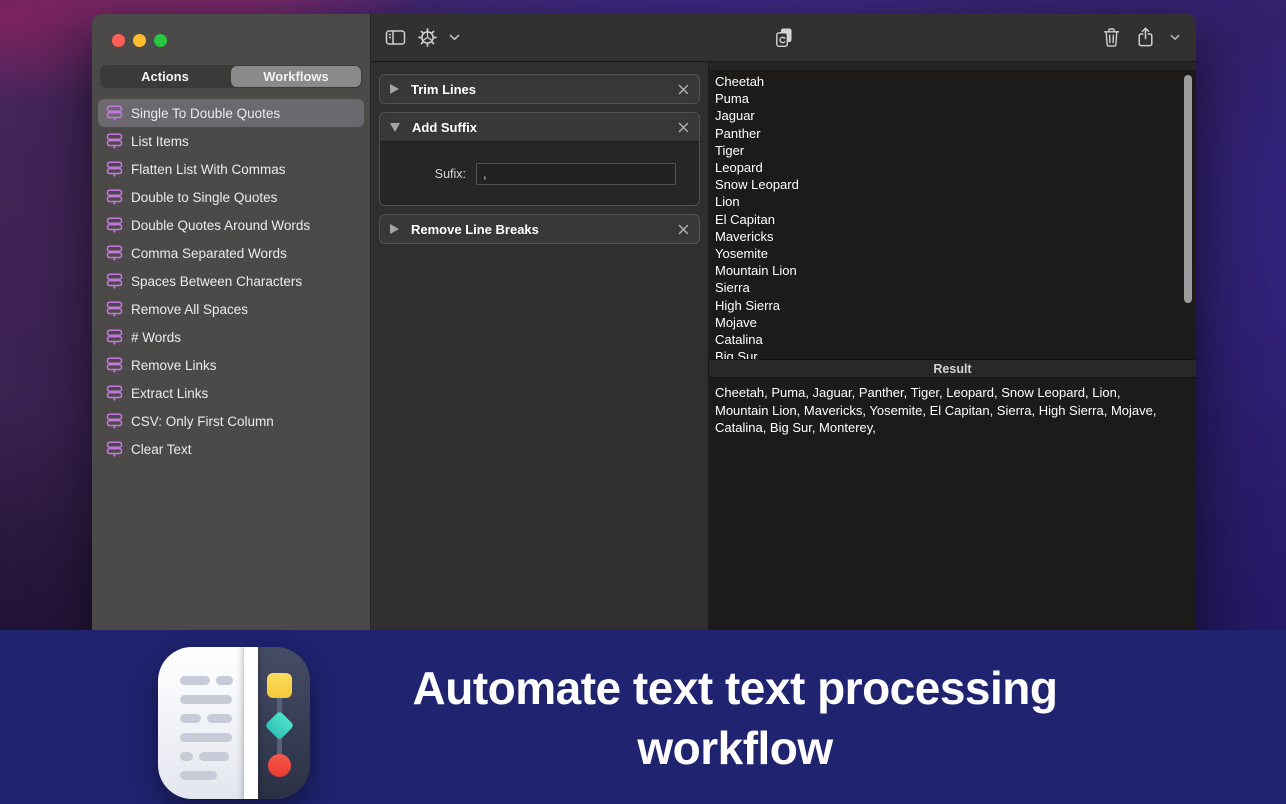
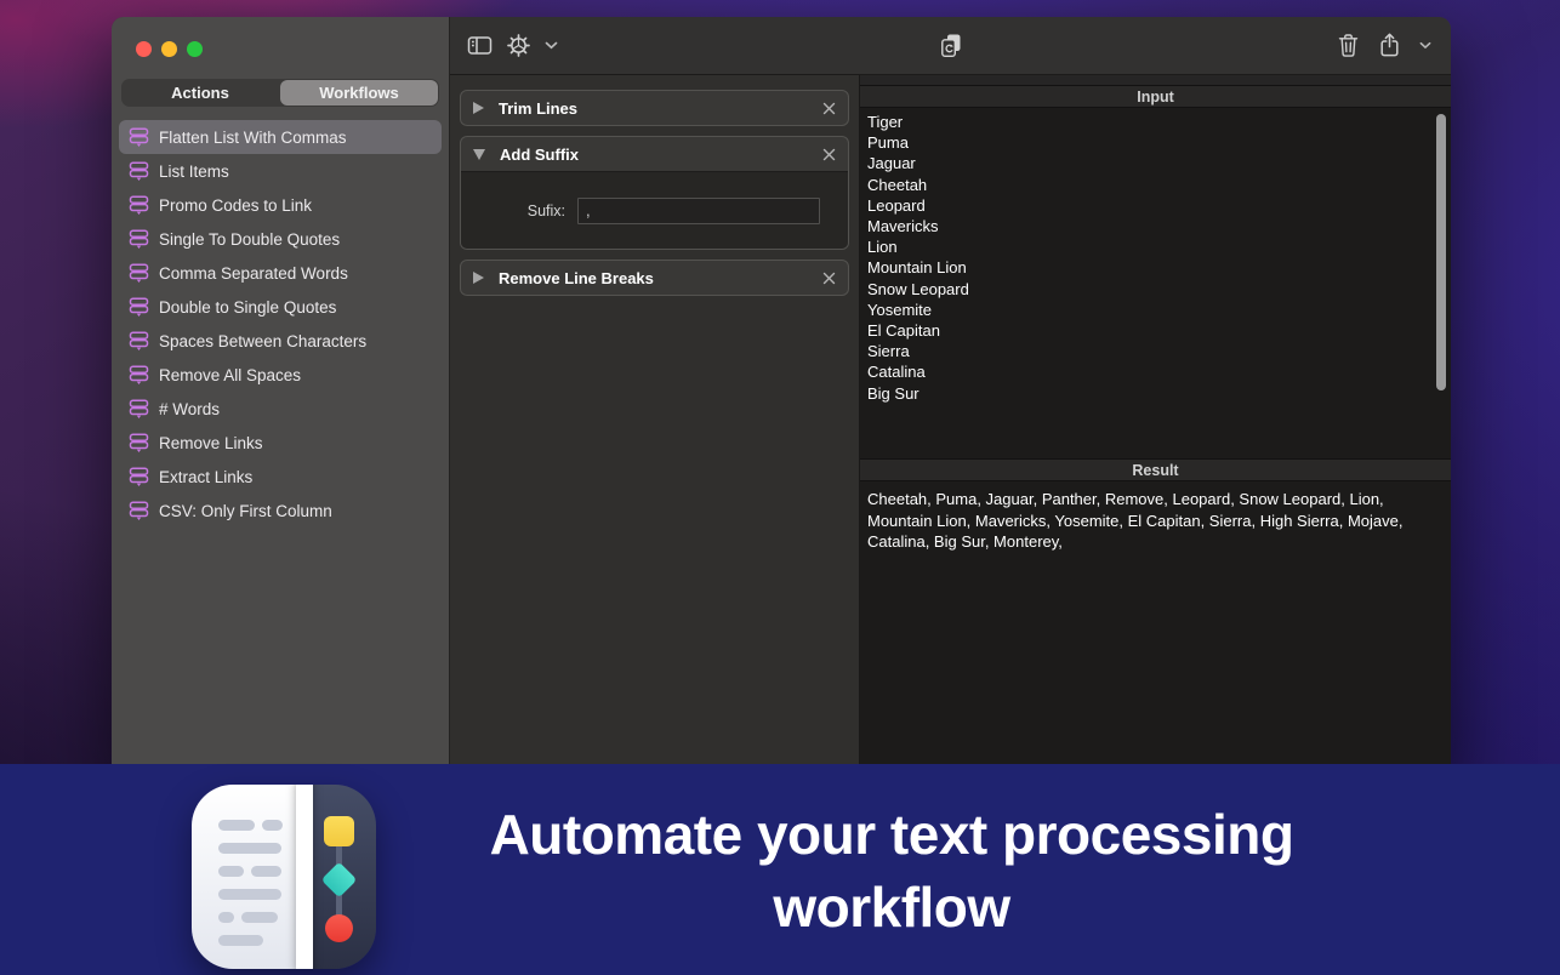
  Actions
  Workflows
- Single To Double Quotes
+ Flatten List With Commas
  List Items
+ Promo Codes to Link
- Flatten List With Commas
+ Single To Double Quotes
- Double to Single Quotes
+ Comma Separated Words
- Double Quotes Around Words
- Comma Separated Words
+ Double to Single Quotes
  Spaces Between Characters
  Remove All Spaces
  # Words
  Remove Links
  Extract Links
  CSV: Only First Column
- Clear Text
  Trim Lines
  Add Suffix
  Sufix:
  ,
  Remove Line Breaks
+ Input
- Cheetah
+ Tiger
  Puma
  Jaguar
- Panther
- Tiger
+ Cheetah
  Leopard
- Snow Leopard
+ Mavericks
  Lion
- El Capitan
+ Mountain Lion
- Mavericks
+ Snow Leopard
  Yosemite
- Mountain Lion
+ El Capitan
  Sierra
- High Sierra
- Mojave
  Catalina
  Big Sur
  Result
- Cheetah, Puma, Jaguar, Panther, Tiger, Leopard, Snow Leopard, Lion, Mountain Lion, Mavericks, Yosemite, El Capitan, Sierra, High Sierra, Mojave, Catalina, Big Sur, Monterey,
+ Cheetah, Puma, Jaguar, Panther, Remove, Leopard, Snow Leopard, Lion, Mountain Lion, Mavericks, Yosemite, El Capitan, Sierra, High Sierra, Mojave, Catalina, Big Sur, Monterey,
- Automate text text processing workflow
+ Automate your text processing workflow
